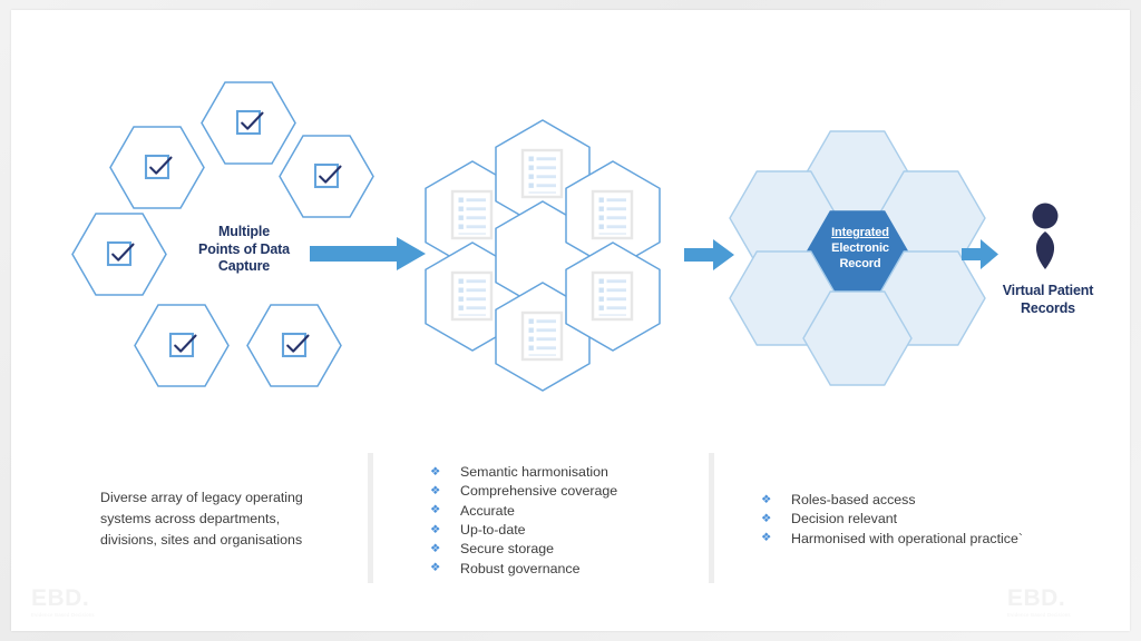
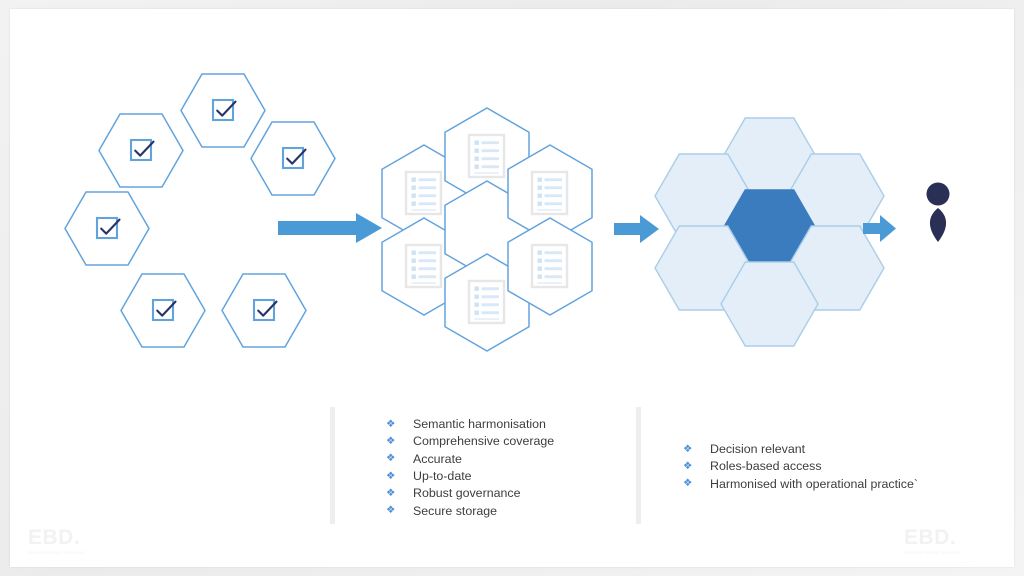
- Multiple
- Points of Data
- Capture
- Integrated
- Electronic
- Record
- Virtual Patient
- Records
- Diverse array of legacy operating systems across departments, divisions, sites and organisations
  ❖
  Semantic harmonisation
  ❖
  Comprehensive coverage
  ❖
  Accurate
  ❖
  Up-to-date
  ❖
- Secure storage
+ Robust governance
  ❖
- Robust governance
+ Secure storage
  ❖
- Roles-based access
+ Decision relevant
  ❖
- Decision relevant
+ Roles-based access
  ❖
  Harmonised with operational practice`
